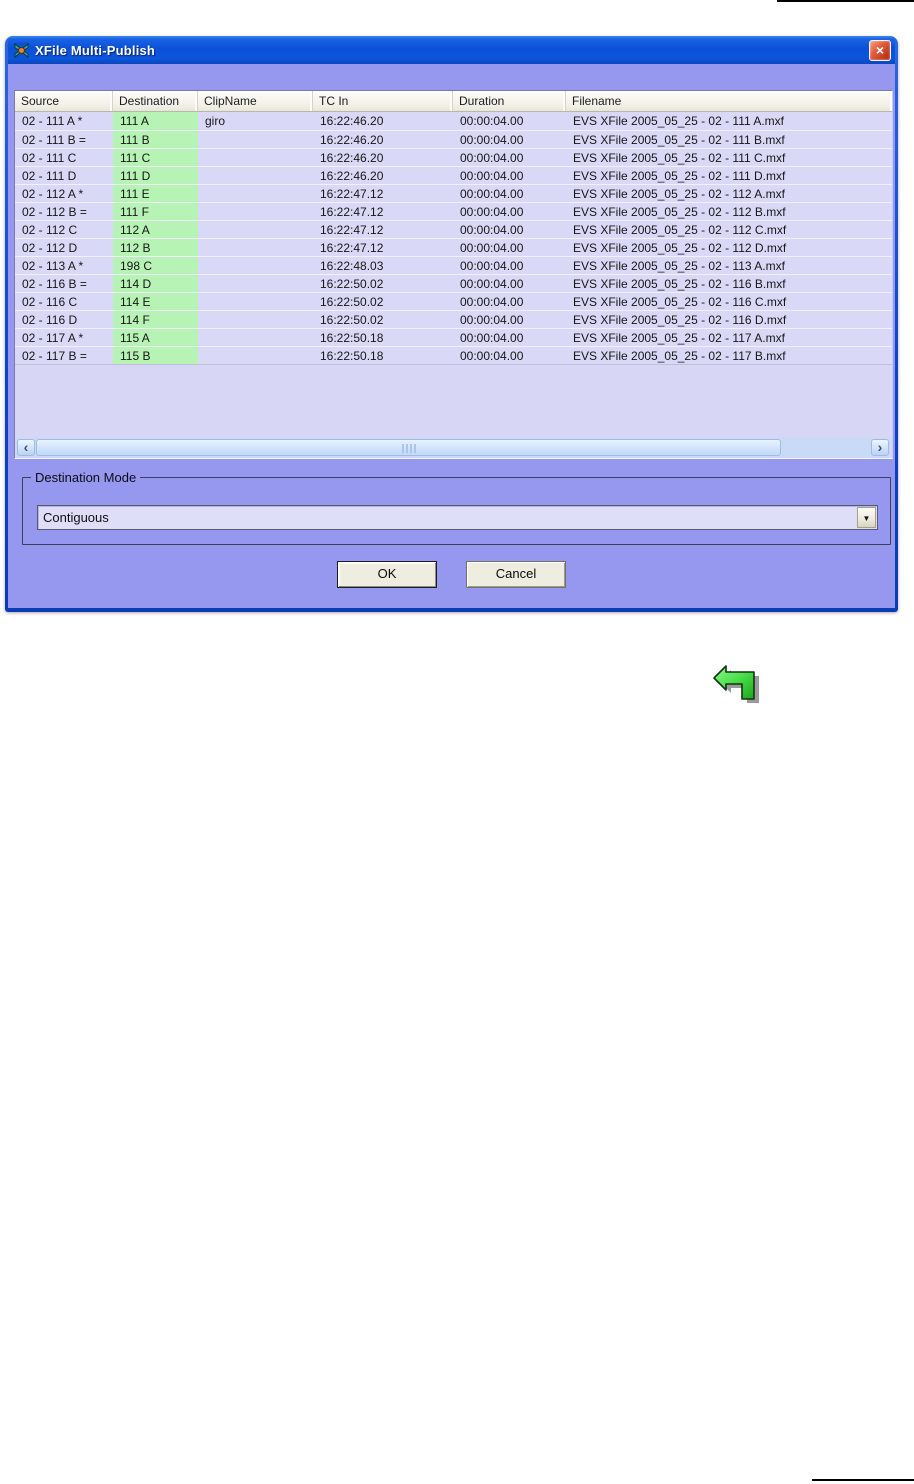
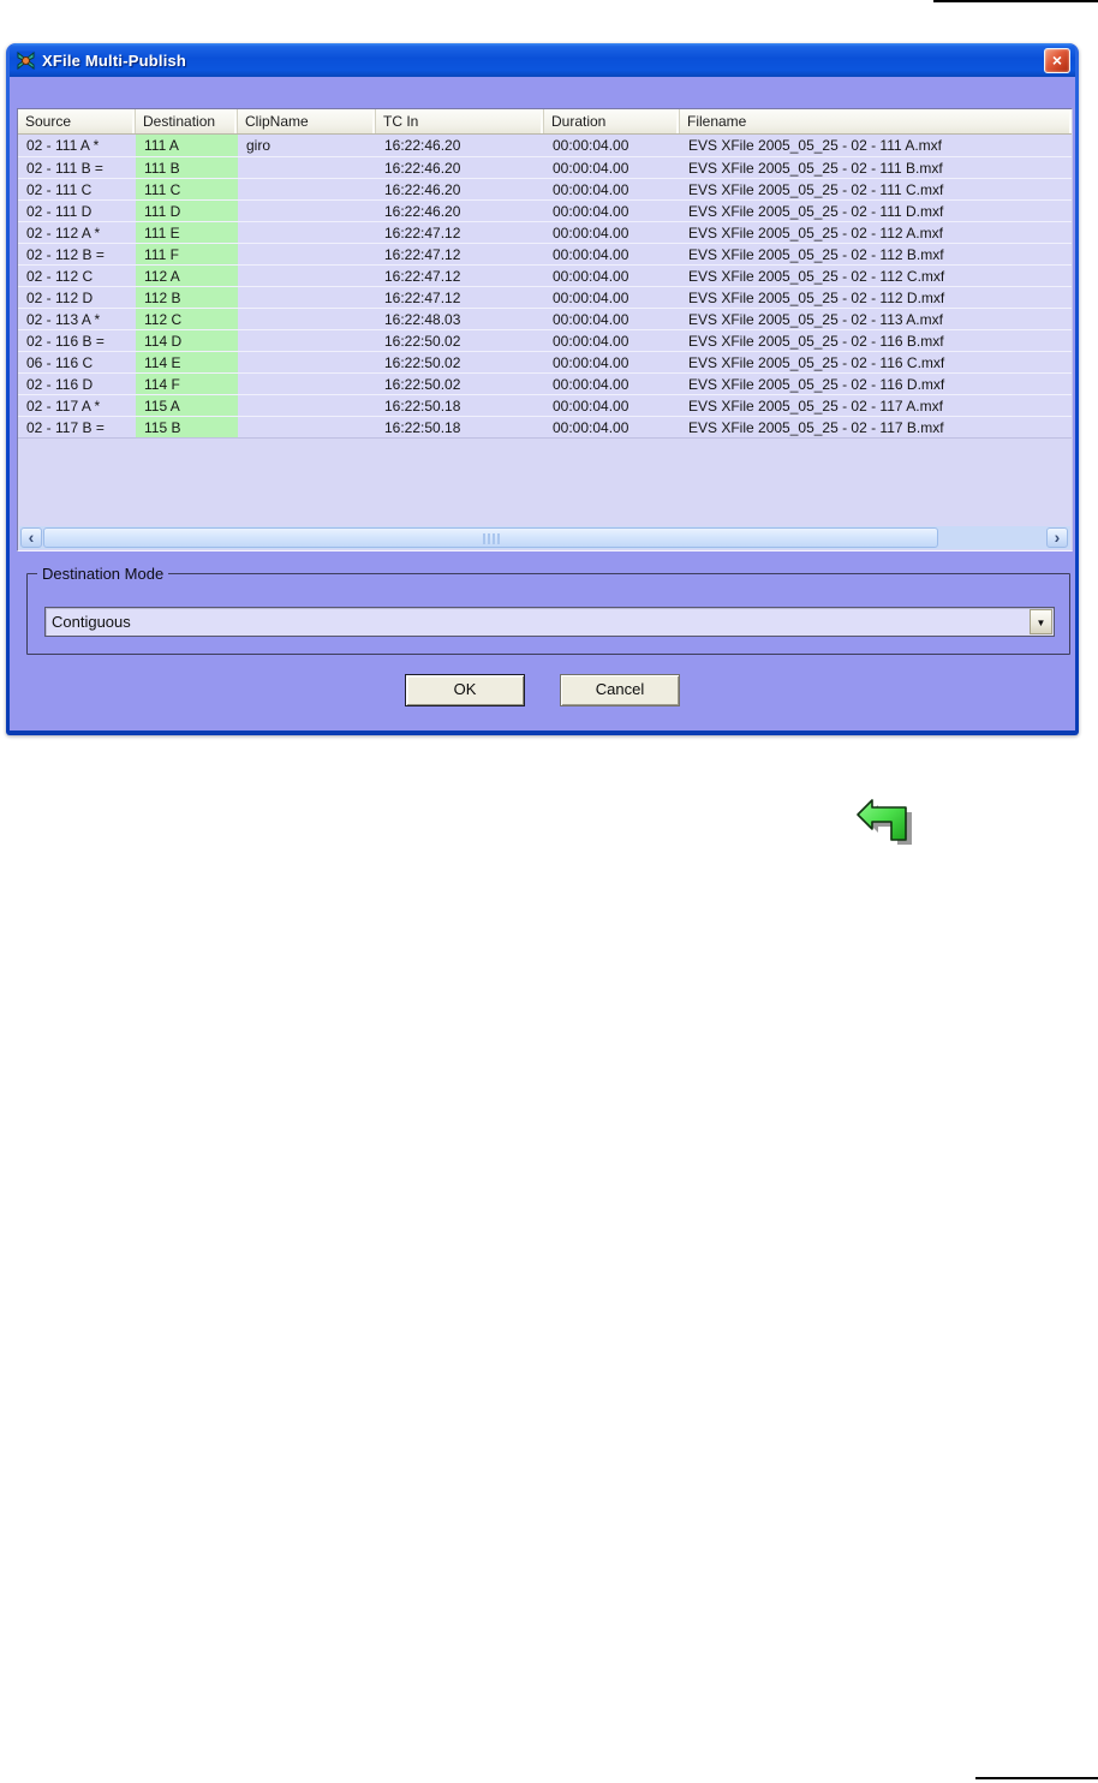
  XFile Multi-Publish
  ×
  Source
  Destination
  ClipName
  TC In
  Duration
  Filename
  02 - 111 A *
  111 A
  giro
  16:22:46.20
  00:00:04.00
  EVS XFile 2005_05_25 - 02 - 111 A.mxf
  02 - 111 B =
  111 B
  16:22:46.20
  00:00:04.00
  EVS XFile 2005_05_25 - 02 - 111 B.mxf
  02 - 111 C
  111 C
  16:22:46.20
  00:00:04.00
  EVS XFile 2005_05_25 - 02 - 111 C.mxf
  02 - 111 D
  111 D
  16:22:46.20
  00:00:04.00
  EVS XFile 2005_05_25 - 02 - 111 D.mxf
  02 - 112 A *
  111 E
  16:22:47.12
  00:00:04.00
  EVS XFile 2005_05_25 - 02 - 112 A.mxf
  02 - 112 B =
  111 F
  16:22:47.12
  00:00:04.00
  EVS XFile 2005_05_25 - 02 - 112 B.mxf
  02 - 112 C
  112 A
  16:22:47.12
  00:00:04.00
  EVS XFile 2005_05_25 - 02 - 112 C.mxf
  02 - 112 D
  112 B
  16:22:47.12
  00:00:04.00
  EVS XFile 2005_05_25 - 02 - 112 D.mxf
  02 - 113 A *
- 198 C
+ 112 C
  16:22:48.03
  00:00:04.00
  EVS XFile 2005_05_25 - 02 - 113 A.mxf
  02 - 116 B =
  114 D
  16:22:50.02
  00:00:04.00
  EVS XFile 2005_05_25 - 02 - 116 B.mxf
- 02 - 116 C
+ 06 - 116 C
  114 E
  16:22:50.02
  00:00:04.00
  EVS XFile 2005_05_25 - 02 - 116 C.mxf
  02 - 116 D
  114 F
  16:22:50.02
  00:00:04.00
  EVS XFile 2005_05_25 - 02 - 116 D.mxf
  02 - 117 A *
  115 A
  16:22:50.18
  00:00:04.00
  EVS XFile 2005_05_25 - 02 - 117 A.mxf
  02 - 117 B =
  115 B
  16:22:50.18
  00:00:04.00
  EVS XFile 2005_05_25 - 02 - 117 B.mxf
  ‹
  ›
  Destination Mode
  Contiguous
  ▼
  OK
  Cancel
